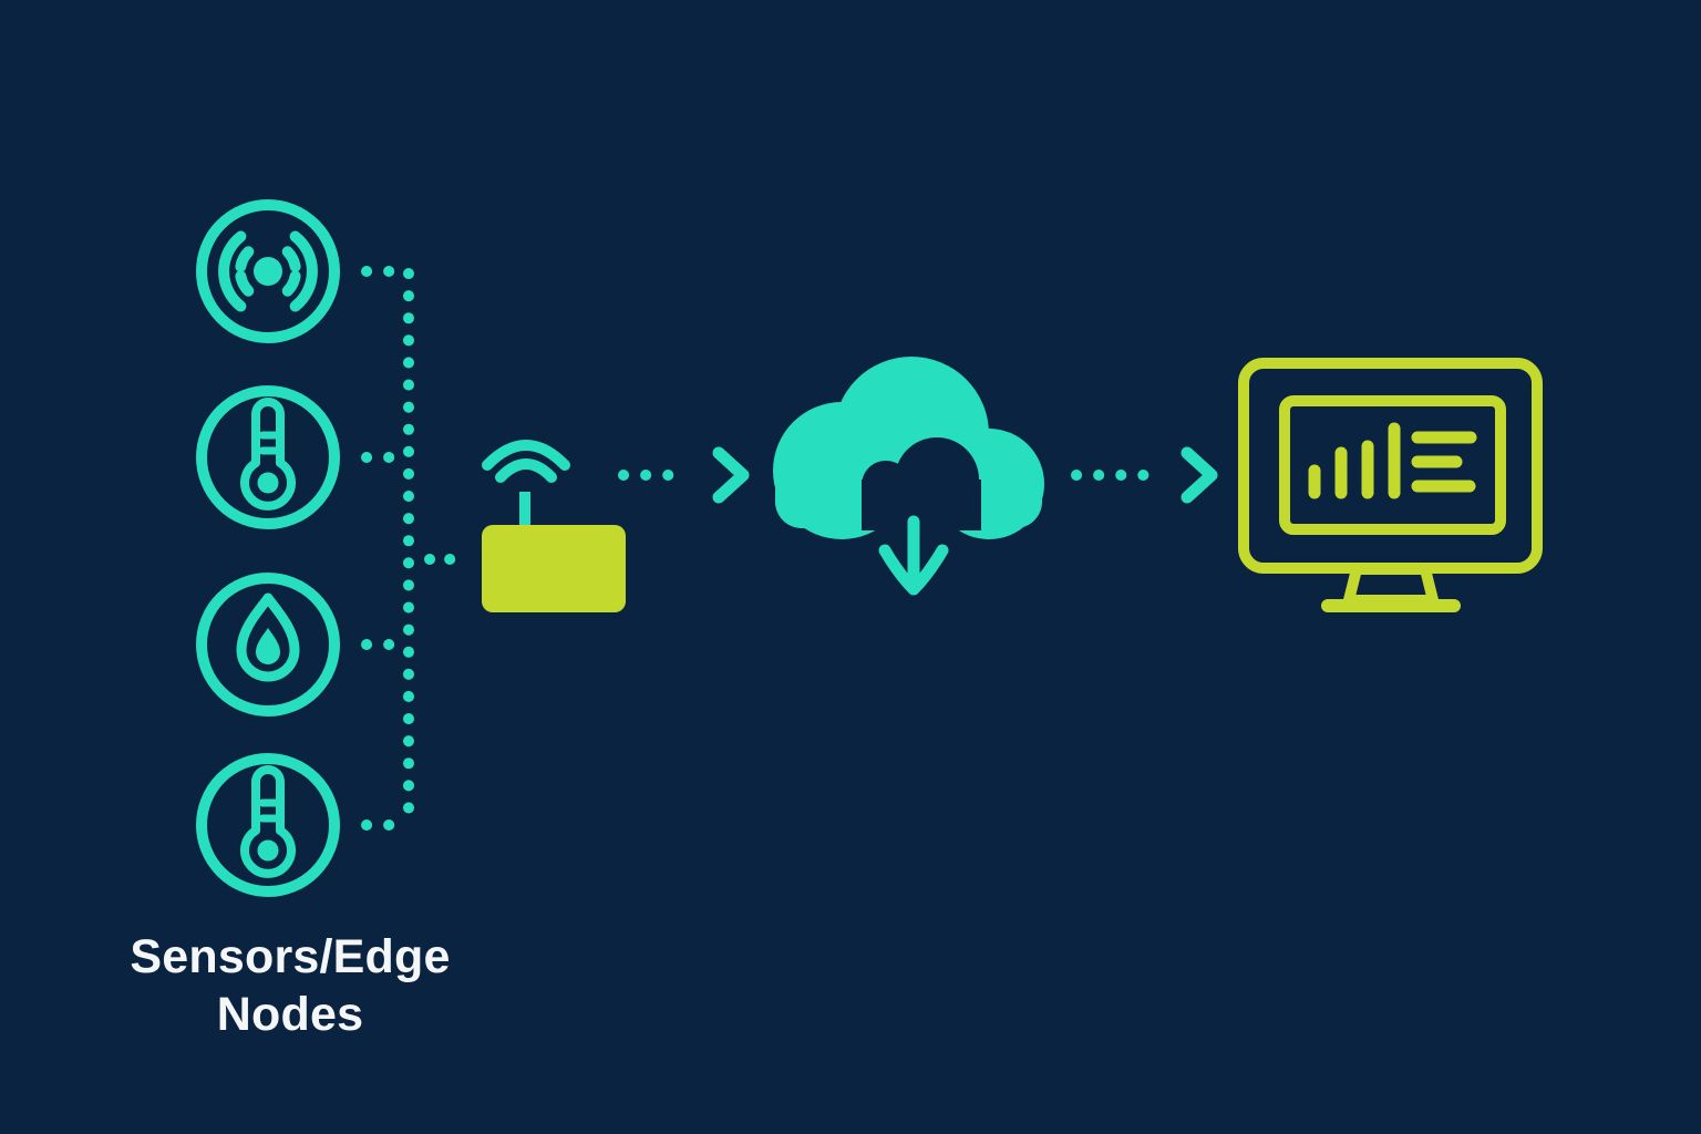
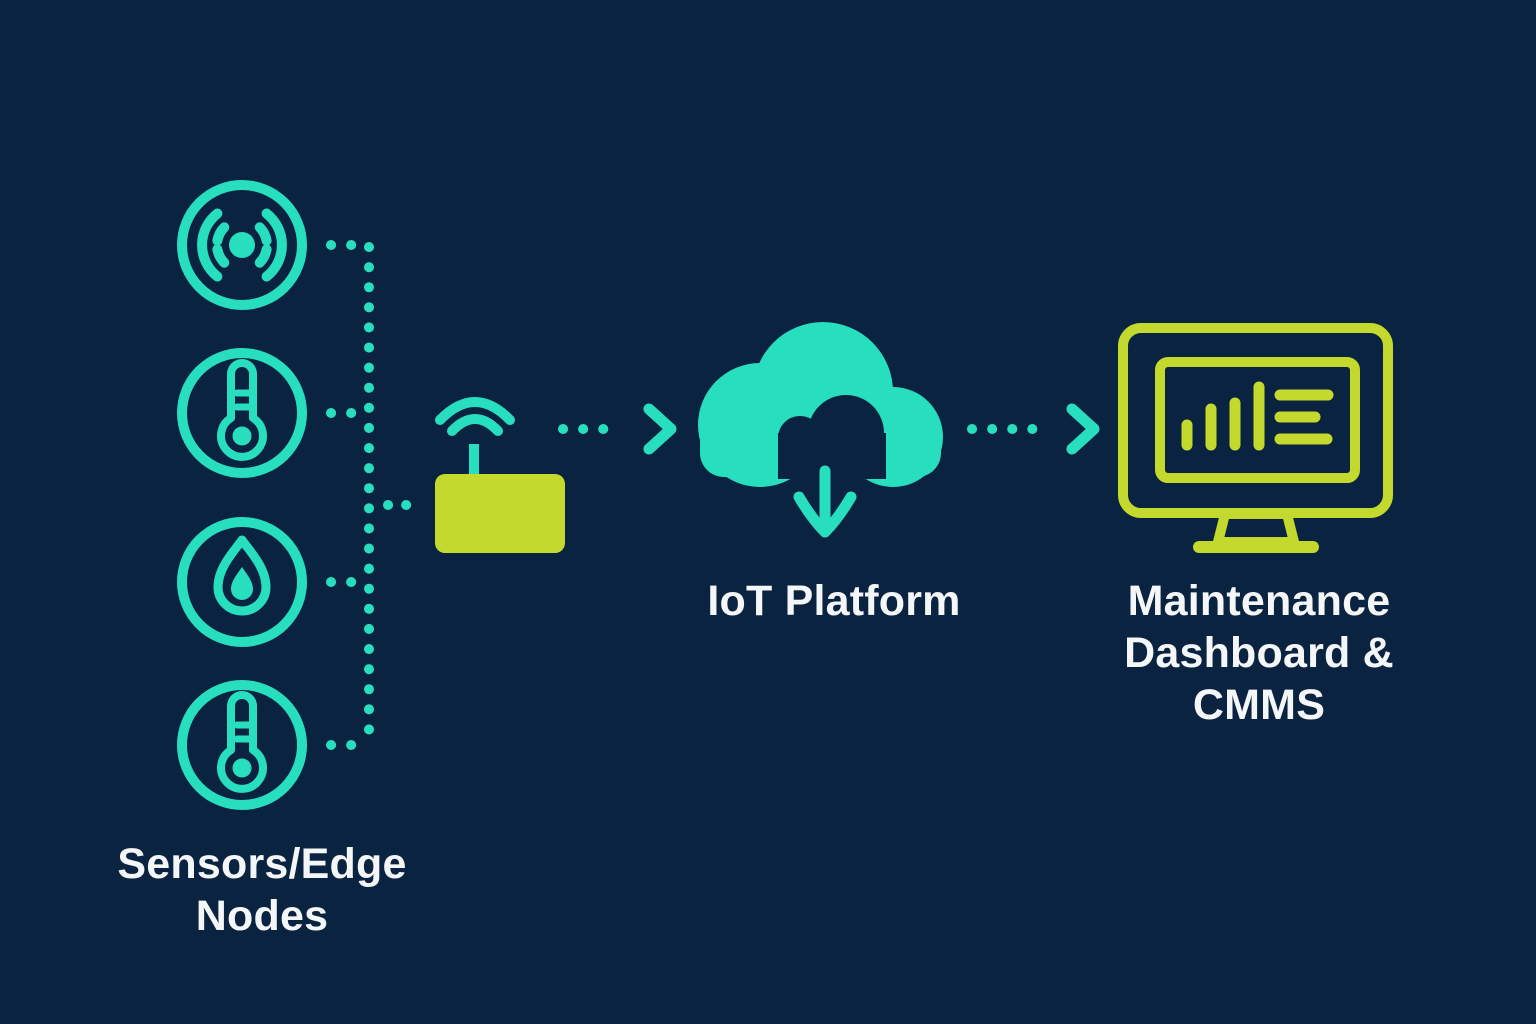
  Sensors/Edge
  Nodes
+ IoT Platform
+ Maintenance
+ Dashboard & CMMS
